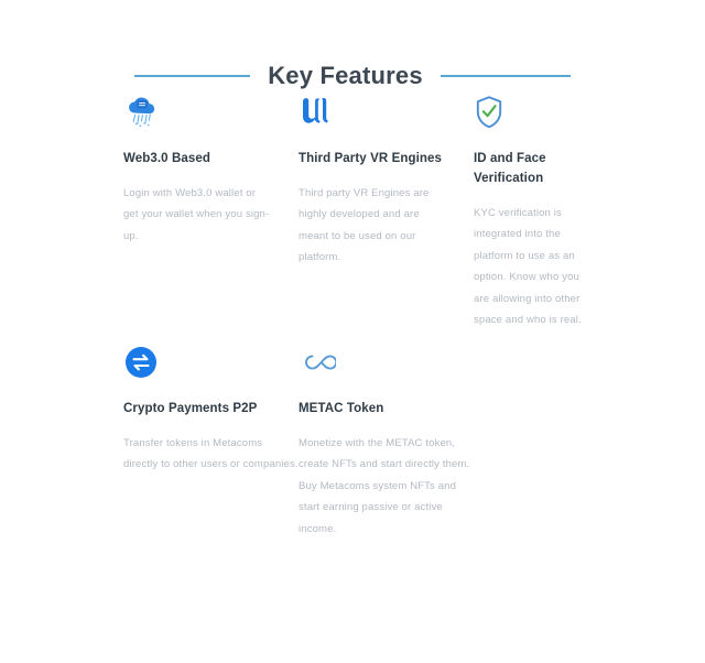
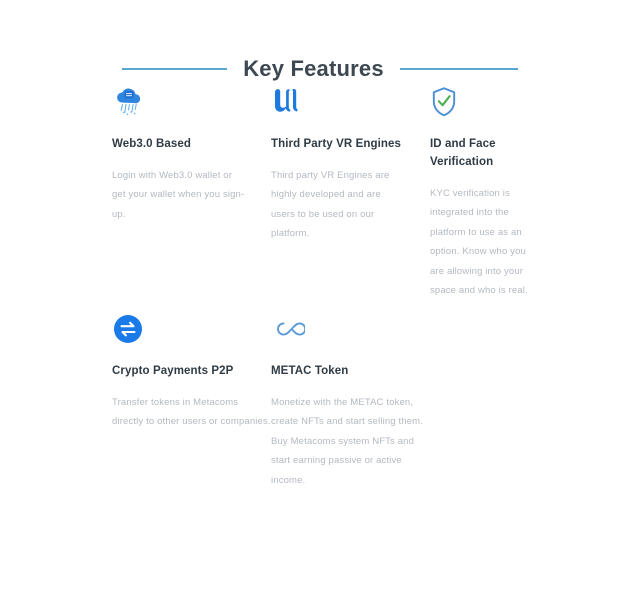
  Key Features
  Web3.0 Based
  Login with Web3.0 wallet or get your wallet when you sign-up.
  Third Party VR Engines
- Third party VR Engines are highly developed and are meant to be used on our platform.
+ Third party VR Engines are highly developed and are users to be used on our platform.
  ID and Face Verification
- KYC verification is integrated into the platform to use as an option. Know who you are allowing into other space and who is real.
+ KYC verification is integrated into the platform to use as an option. Know who you are allowing into your space and who is real.
  Crypto Payments P2P
  Transfer tokens in Metacoms directly to other users or companies.
  METAC Token
- Monetize with the METAC token, create NFTs and start directly them. Buy Metacoms system NFTs and start earning passive or active income.
+ Monetize with the METAC token, create NFTs and start selling them. Buy Metacoms system NFTs and start earning passive or active income.
